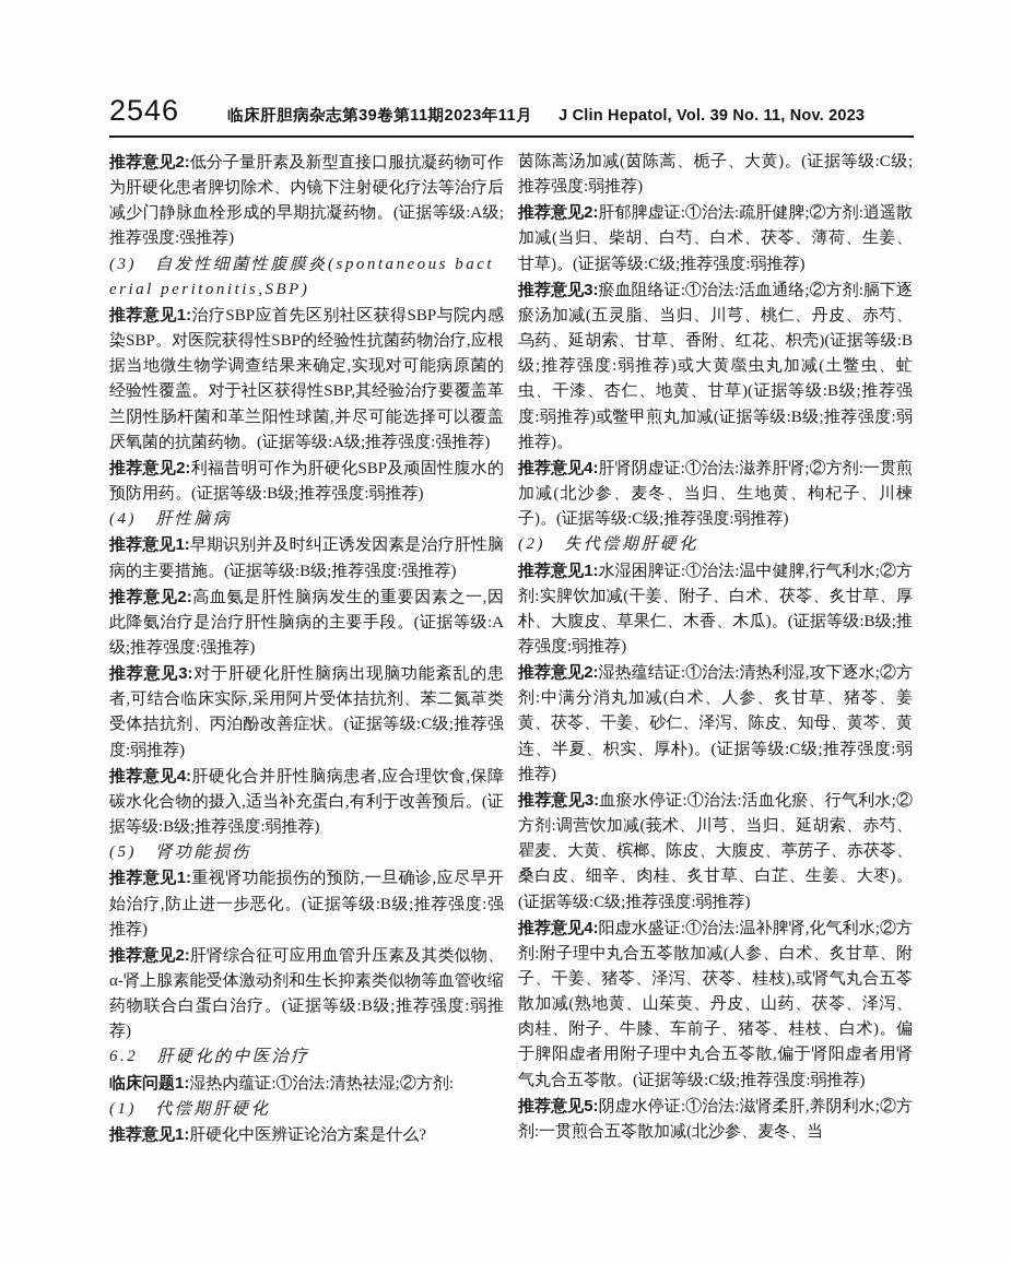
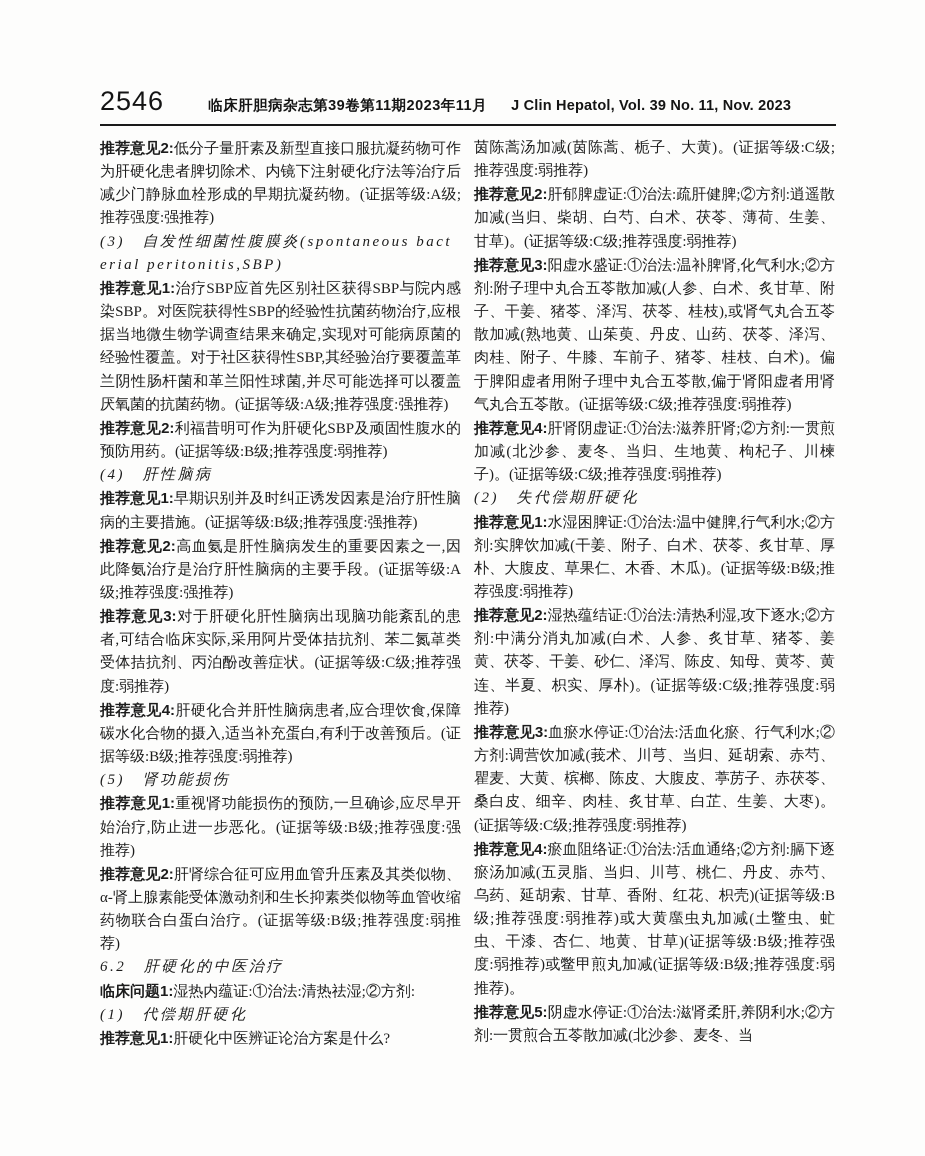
  2546
  临床肝胆病杂志第39卷第11期2023年11月
  J Clin Hepatol, Vol. 39 No. 11, Nov. 2023
  推荐意见2:低分子量肝素及新型直接口服抗凝药物可作为肝硬化患者脾切除术、内镜下注射硬化疗法等治疗后减少门静脉血栓形成的早期抗凝药物。(证据等级:A级;推荐强度:强推荐)
  (3) 自发性细菌性腹膜炎(spontaneous bacterial peritonitis,SBP)
  推荐意见1:治疗SBP应首先区别社区获得SBP与院内感染SBP。对医院获得性SBP的经验性抗菌药物治疗,应根据当地微生物学调查结果来确定,实现对可能病原菌的经验性覆盖。对于社区获得性SBP,其经验治疗要覆盖革兰阴性肠杆菌和革兰阳性球菌,并尽可能选择可以覆盖厌氧菌的抗菌药物。(证据等级:A级;推荐强度:强推荐)
  推荐意见2:利福昔明可作为肝硬化SBP及顽固性腹水的预防用药。(证据等级:B级;推荐强度:弱推荐)
  (4) 肝性脑病
  推荐意见1:早期识别并及时纠正诱发因素是治疗肝性脑病的主要措施。(证据等级:B级;推荐强度:强推荐)
  推荐意见2:高血氨是肝性脑病发生的重要因素之一,因此降氨治疗是治疗肝性脑病的主要手段。(证据等级:A级;推荐强度:强推荐)
  推荐意见3:对于肝硬化肝性脑病出现脑功能紊乱的患者,可结合临床实际,采用阿片受体拮抗剂、苯二氮䓬类受体拮抗剂、丙泊酚改善症状。(证据等级:C级;推荐强度:弱推荐)
  推荐意见4:肝硬化合并肝性脑病患者,应合理饮食,保障碳水化合物的摄入,适当补充蛋白,有利于改善预后。(证据等级:B级;推荐强度:弱推荐)
  (5) 肾功能损伤
  推荐意见1:重视肾功能损伤的预防,一旦确诊,应尽早开始治疗,防止进一步恶化。(证据等级:B级;推荐强度:强推荐)
  推荐意见2:肝肾综合征可应用血管升压素及其类似物、α-肾上腺素能受体激动剂和生长抑素类似物等血管收缩药物联合白蛋白治疗。(证据等级:B级;推荐强度:弱推荐)
  6.2 肝硬化的中医治疗
  临床问题1:湿热内蕴证:①治法:清热祛湿;②方剂:
  (1) 代偿期肝硬化
  推荐意见1:肝硬化中医辨证论治方案是什么?
  茵陈蒿汤加减(茵陈蒿、栀子、大黄)。(证据等级:C级;推荐强度:弱推荐)
  推荐意见2:肝郁脾虚证:①治法:疏肝健脾;②方剂:逍遥散加减(当归、柴胡、白芍、白术、茯苓、薄荷、生姜、甘草)。(证据等级:C级;推荐强度:弱推荐)
- 推荐意见3:瘀血阻络证:①治法:活血通络;②方剂:膈下逐瘀汤加减(五灵脂、当归、川芎、桃仁、丹皮、赤芍、乌药、延胡索、甘草、香附、红花、枳壳)(证据等级:B级;推荐强度:弱推荐)或大黄䗪虫丸加减(土鳖虫、虻虫、干漆、杏仁、地黄、甘草)(证据等级:B级;推荐强度:弱推荐)或鳖甲煎丸加减(证据等级:B级;推荐强度:弱推荐)。
+ 推荐意见3:阳虚水盛证:①治法:温补脾肾,化气利水;②方剂:附子理中丸合五苓散加减(人参、白术、炙甘草、附子、干姜、猪苓、泽泻、茯苓、桂枝),或肾气丸合五苓散加减(熟地黄、山茱萸、丹皮、山药、茯苓、泽泻、肉桂、附子、牛膝、车前子、猪苓、桂枝、白术)。偏于脾阳虚者用附子理中丸合五苓散,偏于肾阳虚者用肾气丸合五苓散。(证据等级:C级;推荐强度:弱推荐)
  推荐意见4:肝肾阴虚证:①治法:滋养肝肾;②方剂:一贯煎加减(北沙参、麦冬、当归、生地黄、枸杞子、川楝子)。(证据等级:C级;推荐强度:弱推荐)
  (2) 失代偿期肝硬化
  推荐意见1:水湿困脾证:①治法:温中健脾,行气利水;②方剂:实脾饮加减(干姜、附子、白术、茯苓、炙甘草、厚朴、大腹皮、草果仁、木香、木瓜)。(证据等级:B级;推荐强度:弱推荐)
  推荐意见2:湿热蕴结证:①治法:清热利湿,攻下逐水;②方剂:中满分消丸加减(白术、人参、炙甘草、猪苓、姜黄、茯苓、干姜、砂仁、泽泻、陈皮、知母、黄芩、黄连、半夏、枳实、厚朴)。(证据等级:C级;推荐强度:弱推荐)
  推荐意见3:血瘀水停证:①治法:活血化瘀、行气利水;②方剂:调营饮加减(莪术、川芎、当归、延胡索、赤芍、瞿麦、大黄、槟榔、陈皮、大腹皮、葶苈子、赤茯苓、桑白皮、细辛、肉桂、炙甘草、白芷、生姜、大枣)。(证据等级:C级;推荐强度:弱推荐)
- 推荐意见4:阳虚水盛证:①治法:温补脾肾,化气利水;②方剂:附子理中丸合五苓散加减(人参、白术、炙甘草、附子、干姜、猪苓、泽泻、茯苓、桂枝),或肾气丸合五苓散加减(熟地黄、山茱萸、丹皮、山药、茯苓、泽泻、肉桂、附子、牛膝、车前子、猪苓、桂枝、白术)。偏于脾阳虚者用附子理中丸合五苓散,偏于肾阳虚者用肾气丸合五苓散。(证据等级:C级;推荐强度:弱推荐)
+ 推荐意见4:瘀血阻络证:①治法:活血通络;②方剂:膈下逐瘀汤加减(五灵脂、当归、川芎、桃仁、丹皮、赤芍、乌药、延胡索、甘草、香附、红花、枳壳)(证据等级:B级;推荐强度:弱推荐)或大黄䗪虫丸加减(土鳖虫、虻虫、干漆、杏仁、地黄、甘草)(证据等级:B级;推荐强度:弱推荐)或鳖甲煎丸加减(证据等级:B级;推荐强度:弱推荐)。
  推荐意见5:阴虚水停证:①治法:滋肾柔肝,养阴利水;②方剂:一贯煎合五苓散加减(北沙参、麦冬、当
